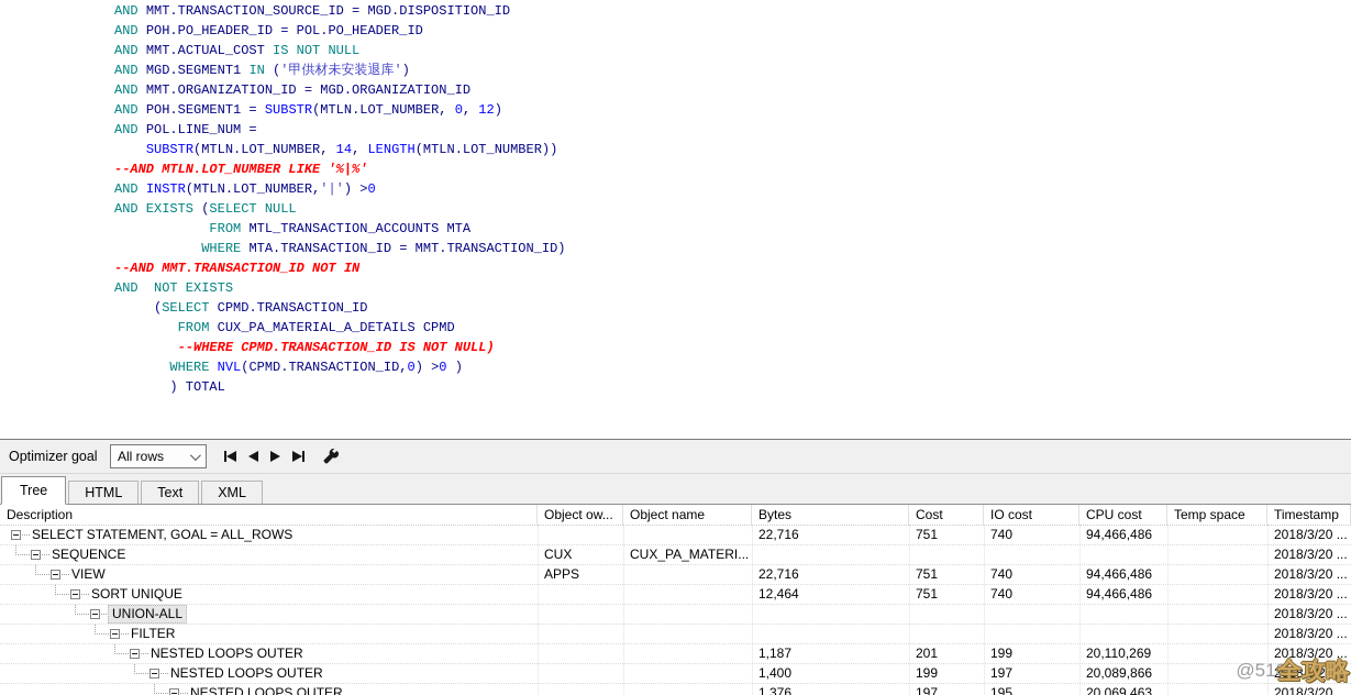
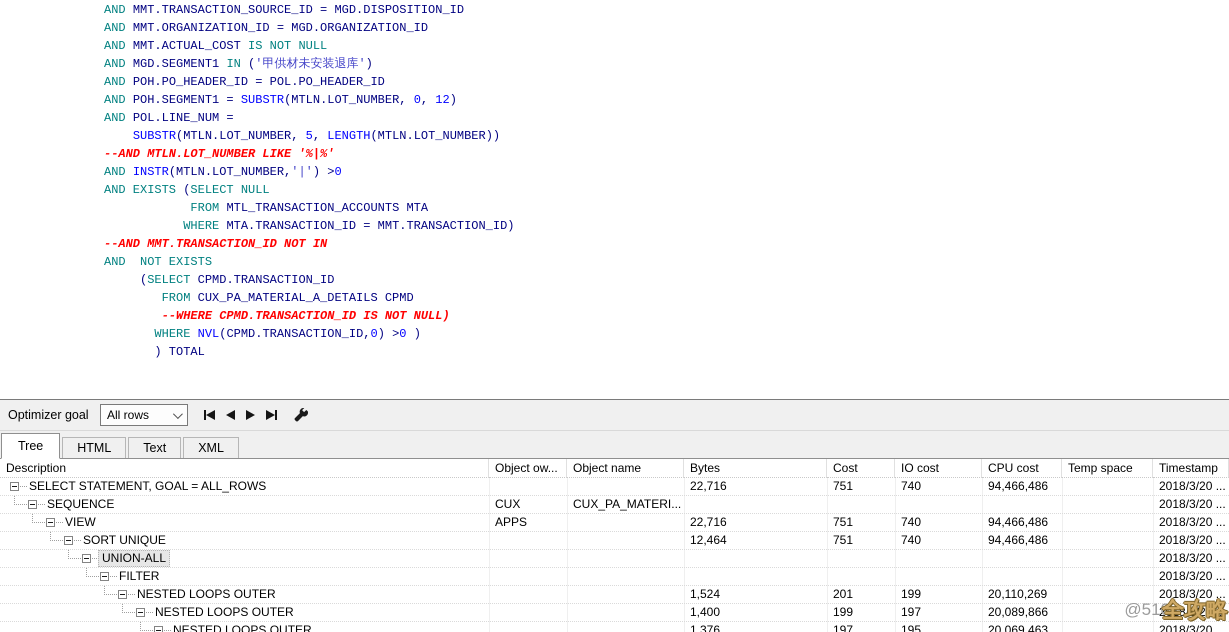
  AND MMT.TRANSACTION_SOURCE_ID = MGD.DISPOSITION_ID
- AND POH.PO_HEADER_ID = POL.PO_HEADER_ID
+ AND MMT.ORGANIZATION_ID = MGD.ORGANIZATION_ID
  AND MMT.ACTUAL_COST IS NOT NULL
  AND MGD.SEGMENT1 IN ('甲供材未安装退库')
- AND MMT.ORGANIZATION_ID = MGD.ORGANIZATION_ID
+ AND POH.PO_HEADER_ID = POL.PO_HEADER_ID
  AND POH.SEGMENT1 = SUBSTR(MTLN.LOT_NUMBER, 0, 12)
  AND POL.LINE_NUM =
- SUBSTR(MTLN.LOT_NUMBER, 14, LENGTH(MTLN.LOT_NUMBER))
+ SUBSTR(MTLN.LOT_NUMBER, 5, LENGTH(MTLN.LOT_NUMBER))
  --AND MTLN.LOT_NUMBER LIKE '%|%'
  AND INSTR(MTLN.LOT_NUMBER,'|') >0
  AND EXISTS (SELECT NULL
  FROM MTL_TRANSACTION_ACCOUNTS MTA
  WHERE MTA.TRANSACTION_ID = MMT.TRANSACTION_ID)
  --AND MMT.TRANSACTION_ID NOT IN
  AND NOT EXISTS
  (SELECT CPMD.TRANSACTION_ID
  FROM CUX_PA_MATERIAL_A_DETAILS CPMD
  --WHERE CPMD.TRANSACTION_ID IS NOT NULL)
  WHERE NVL(CPMD.TRANSACTION_ID,0) >0 )
  ) TOTAL
  Optimizer goal
  All rows
  Tree
  HTML
  Text
  XML
  Description
  Object ow...
  Object name
  Bytes
  Cost
  IO cost
  CPU cost
  Temp space
  Timestamp
  SELECT STATEMENT, GOAL = ALL_ROWS
  22,716
  751
  740
  94,466,486
  2018/3/20 ...
  SEQUENCE
  CUX
  CUX_PA_MATERI...
  2018/3/20 ...
  VIEW
  APPS
  22,716
  751
  740
  94,466,486
  2018/3/20 ...
  SORT UNIQUE
  12,464
  751
  740
  94,466,486
  2018/3/20 ...
  UNION-ALL
  2018/3/20 ...
  FILTER
  2018/3/20 ...
  NESTED LOOPS OUTER
- 1,187
+ 1,524
  201
  199
  20,110,269
  2018/3/20 ...
  NESTED LOOPS OUTER
  1,400
  199
  197
  20,089,866
  2018/3/20 ...
  NESTED LOOPS OUTER
  1,376
  197
  195
  20,069,463
  2018/3/20
  @510
  全攻略
